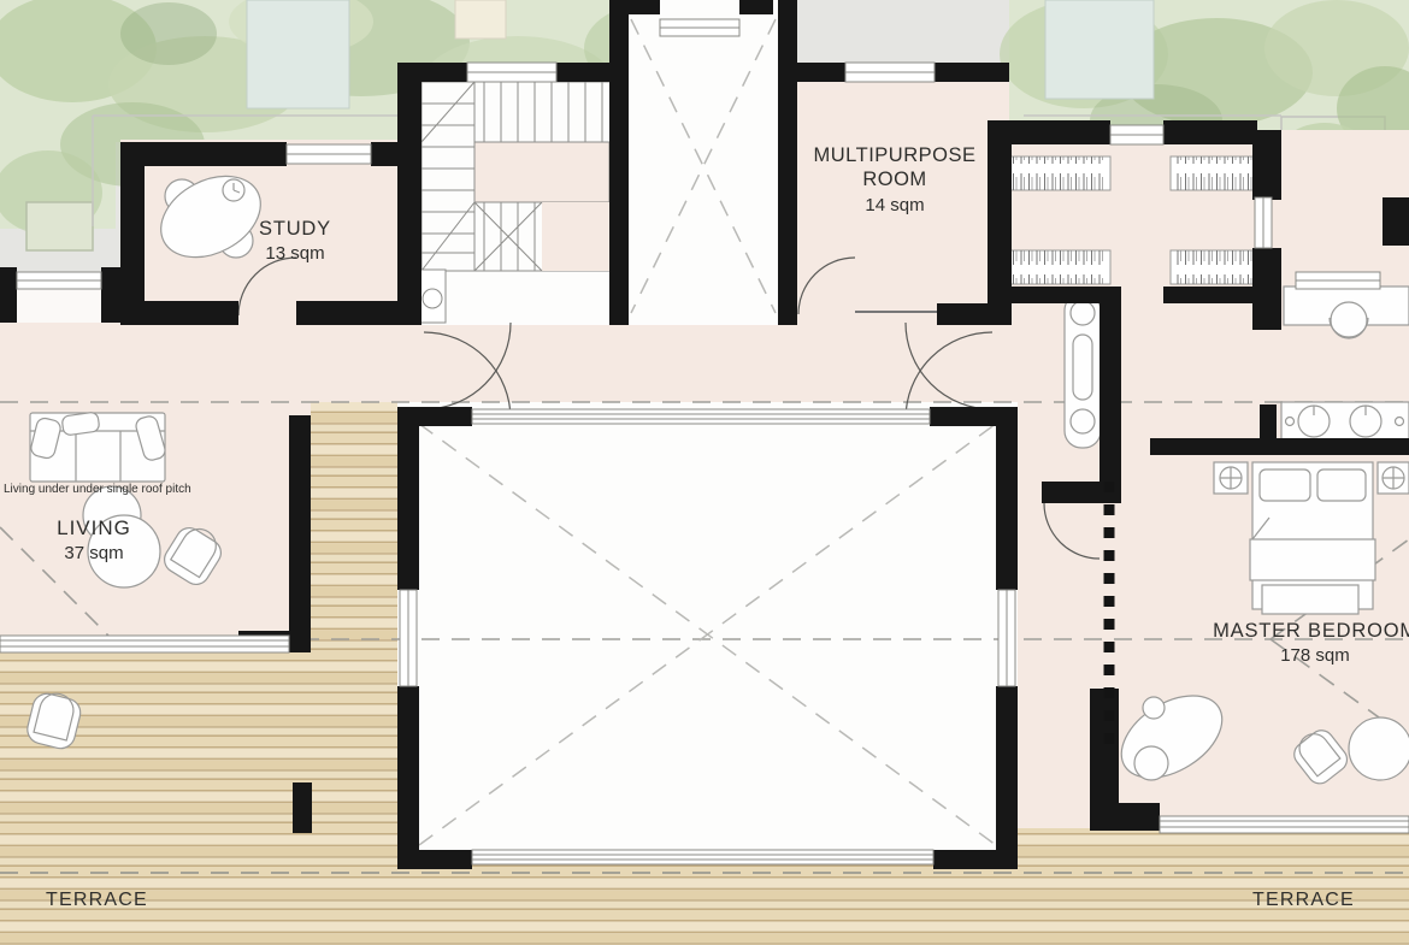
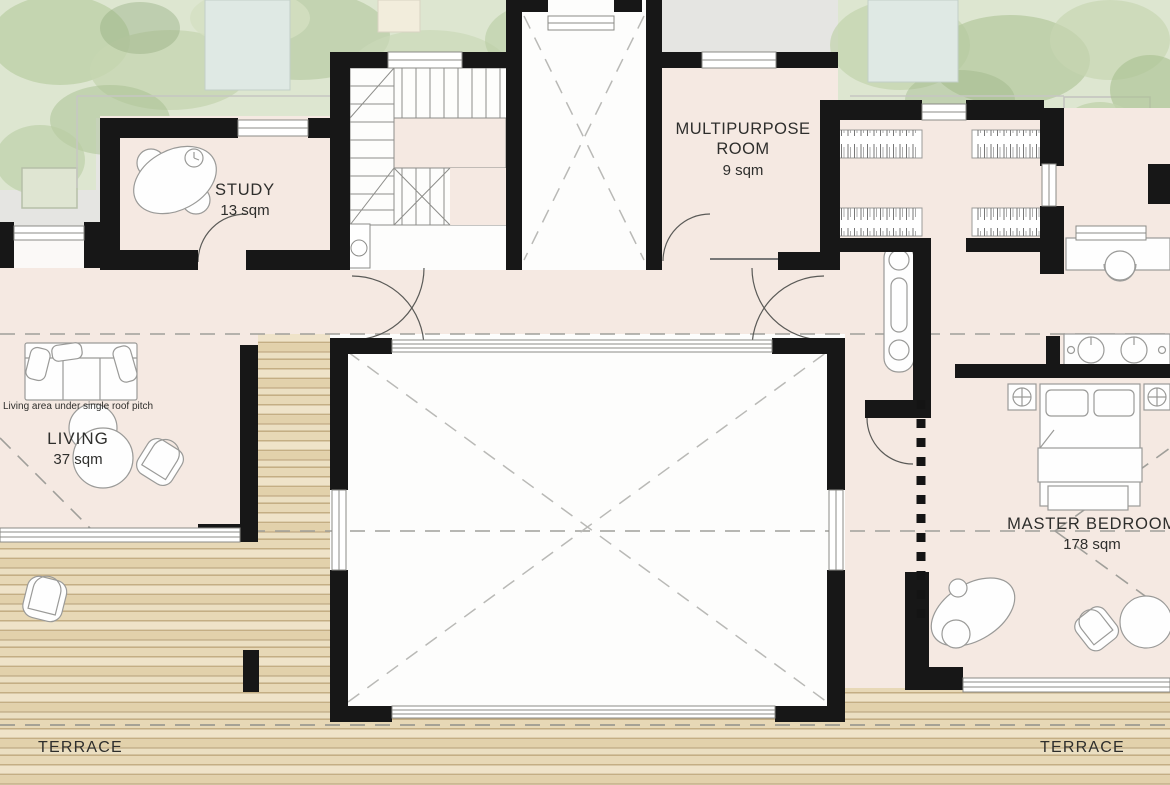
  STUDY
  13 sqm
  MULTIPURPOSE
  ROOM
- 14 sqm
+ 9 sqm
- Living under under single roof pitch
+ Living area under single roof pitch
  LIVING
  37 sqm
  MASTER BEDROO
  178 sqm
  TERRACE
  TERRACE
